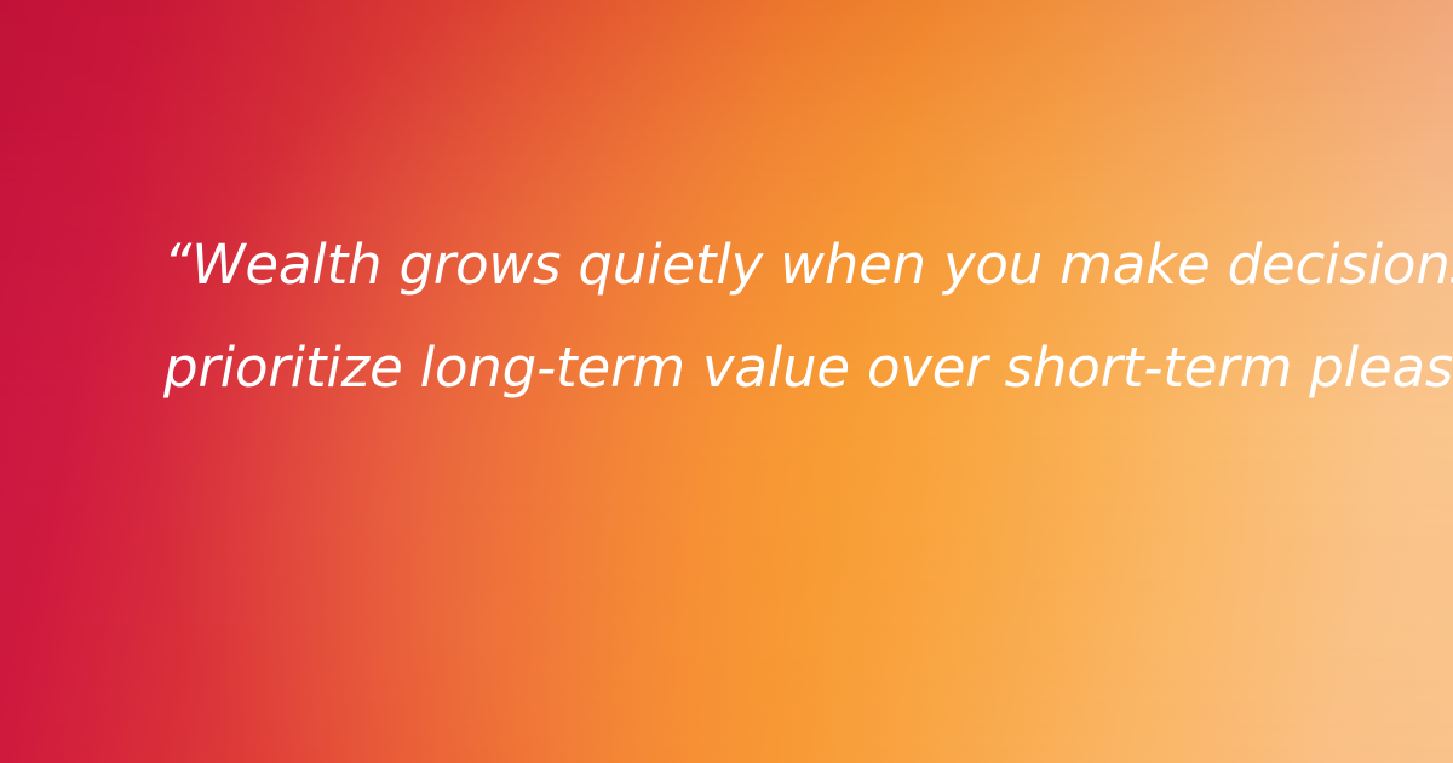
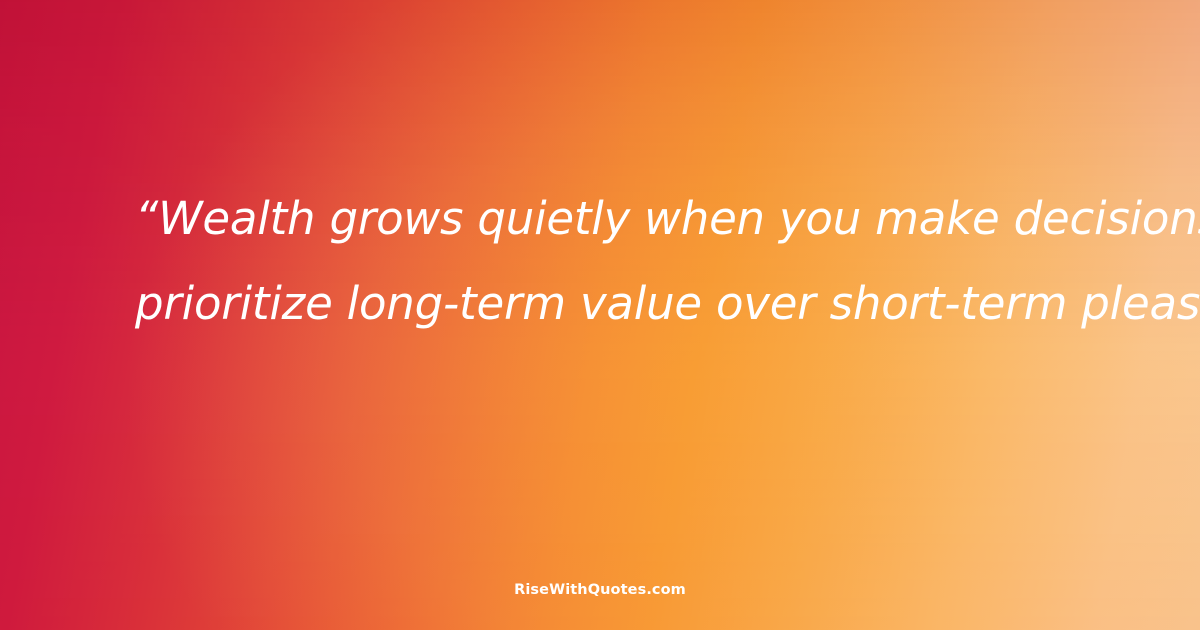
  “Wealth grows quietly when you make decision
  prioritize long-term value over short-term pleas
+ RiseWithQuotes.com
